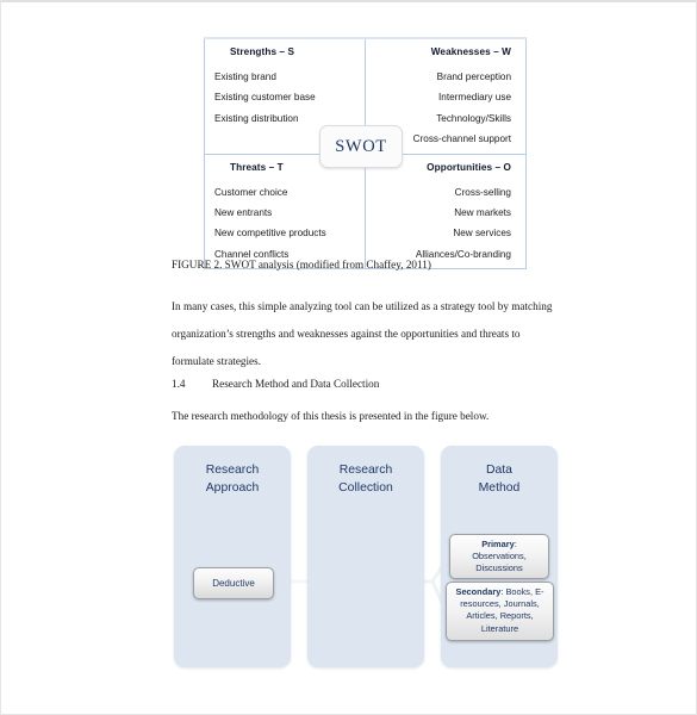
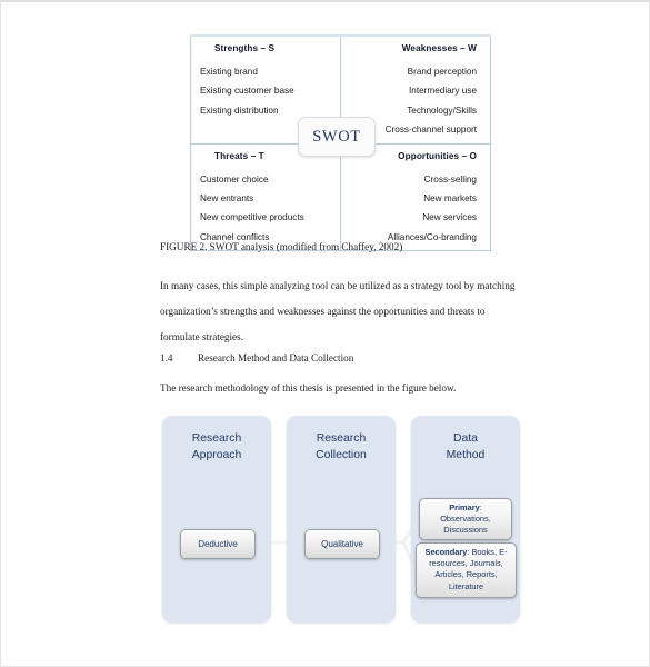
  Strengths – S Existing brand Existing customer base Existing distribution	Weaknesses – W Brand perception Intermediary use Technology/Skills Cross-channel support
  Threats – T Customer choice New entrants New competitive products Channel conflicts	Opportunities – O Cross-selling New markets New services Alliances/Co-branding
  SWOT
- FIGURE 2. SWOT analysis (modified from Chaffey, 2011)
+ FIGURE 2. SWOT analysis (modified from Chaffey, 2002)
  In many cases, this simple analyzing tool can be utilized as a strategy tool by matching organization’s strengths and weaknesses against the opportunities and threats to formulate strategies.
  1.4 Research Method and Data Collection
  The research methodology of this thesis is presented in the figure below.
  Research
  Approach
  Research
  Collection
  Data
  Method
  Deductive
+ Qualitative
  Primary:
  Observations, Discussions
  Secondary: Books, E-resources, Journals, Articles, Reports, Literature
